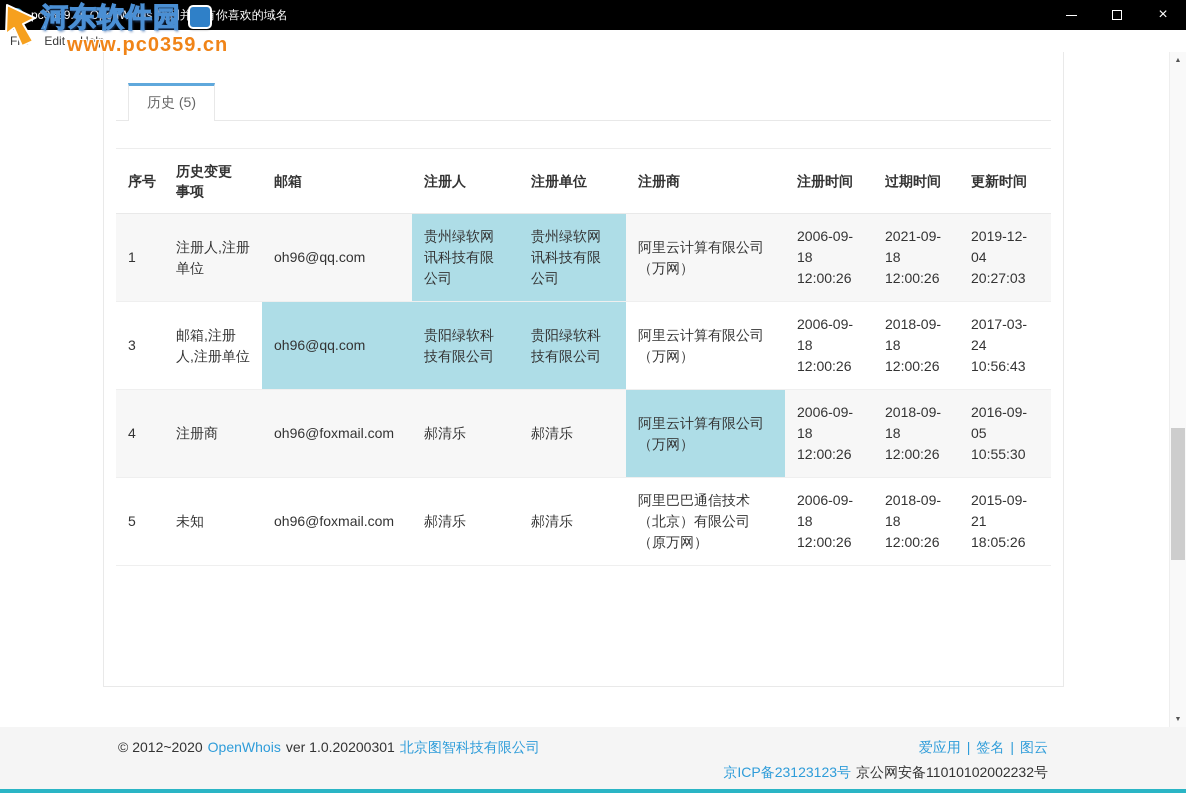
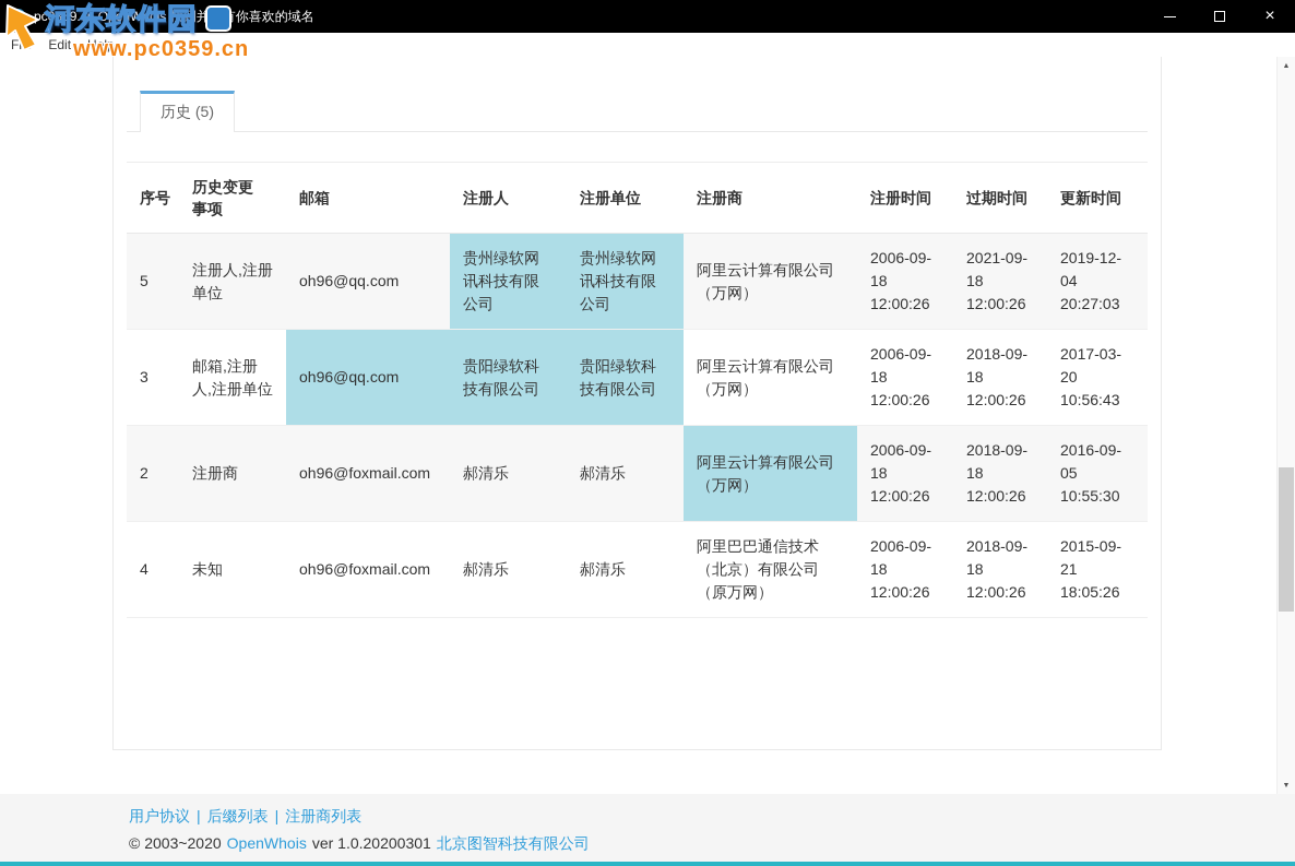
  pc0359.cn,OpenWhois 找到并你喜欢的域名
  ×
  Edit
  Help
  河东软件园
  www.pc0359.cn
  历史 (5)
  序号	历史变更事项	邮箱	注册人	注册单位	注册商	注册时间	过期时间	更新时间
- 1	注册人,注册单位	oh96@qq.com	贵州绿软网讯科技有限公司	贵州绿软网讯科技有限公司	阿里云计算有限公司（万网）	2006-09-18 12:00:26	2021-09-18 12:00:26	2019-12-04 20:27:03
+ 5	注册人,注册单位	oh96@qq.com	贵州绿软网讯科技有限公司	贵州绿软网讯科技有限公司	阿里云计算有限公司（万网）	2006-09-18 12:00:26	2021-09-18 12:00:26	2019-12-04 20:27:03
- 3	邮箱,注册人,注册单位	oh96@qq.com	贵阳绿软科技有限公司	贵阳绿软科技有限公司	阿里云计算有限公司（万网）	2006-09-18 12:00:26	2018-09-18 12:00:26	2017-03-24 10:56:43
+ 3	邮箱,注册人,注册单位	oh96@qq.com	贵阳绿软科技有限公司	贵阳绿软科技有限公司	阿里云计算有限公司（万网）	2006-09-18 12:00:26	2018-09-18 12:00:26	2017-03-20 10:56:43
- 4	注册商	oh96@foxmail.com	郝清乐	郝清乐	阿里云计算有限公司（万网）	2006-09-18 12:00:26	2018-09-18 12:00:26	2016-09-05 10:55:30
+ 2	注册商	oh96@foxmail.com	郝清乐	郝清乐	阿里云计算有限公司（万网）	2006-09-18 12:00:26	2018-09-18 12:00:26	2016-09-05 10:55:30
- 5	未知	oh96@foxmail.com	郝清乐	郝清乐	阿里巴巴通信技术（北京）有限公司（原万网）	2006-09-18 12:00:26	2018-09-18 12:00:26	2015-09-21 18:05:26
+ 4	未知	oh96@foxmail.com	郝清乐	郝清乐	阿里巴巴通信技术（北京）有限公司（原万网）	2006-09-18 12:00:26	2018-09-18 12:00:26	2015-09-21 18:05:26
+ 用户协议 | 后缀列表 | 注册商列表
- © 2012~2020 OpenWhois ver 1.0.20200301 北京图智科技有限公司
+ © 2003~2020 OpenWhois ver 1.0.20200301 北京图智科技有限公司
- 爱应用 | 签名 | 图云
- 京ICP备23123123号 京公网安备11010102002232号
